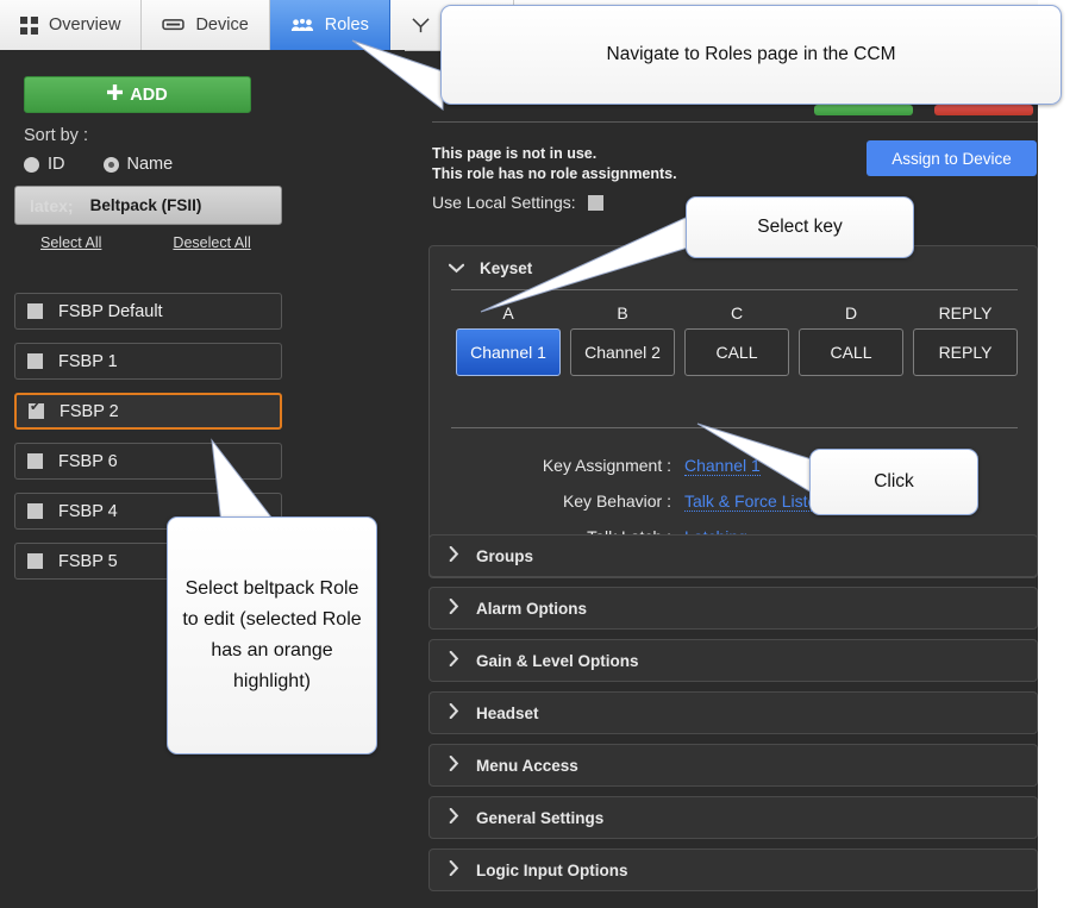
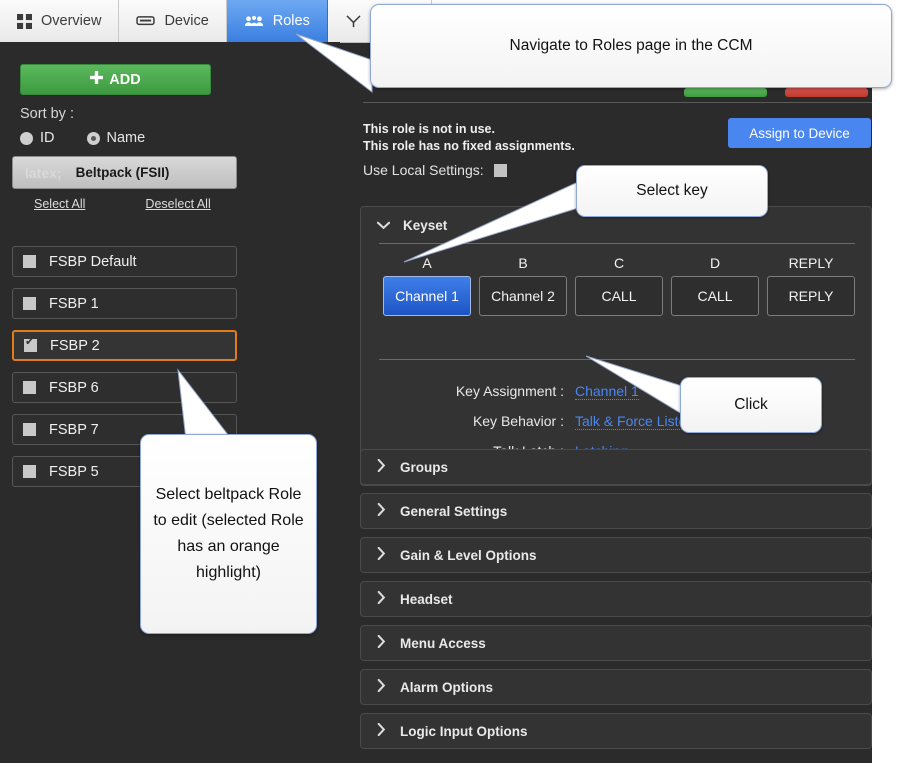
  Overview
  Device
  Roles
  ADD
  Sort by :
  ID
  Name
  Beltpack (FSII)
  Select All
  Deselect All
  FSBP Default
  FSBP 1
  FSBP 2
  FSBP 6
- FSBP 4
+ FSBP 7
  FSBP 5
- This page is not in use.
+ This role is not in use.
- This role has no role assignments.
+ This role has no fixed assignments.
  Use Local Settings:
  Assign to Device
  Keyset
  A
  Channel 1
  B
  Channel 2
  C
  CALL
  D
  CALL
  REPLY
  REPLY
  Key Assignment :
  Channel 1
  Key Behavior :
  Talk & Force List
  Groups
- Alarm Options
+ General Settings
  Gain & Level Options
  Headset
  Menu Access
- General Settings
+ Alarm Options
  Logic Input Options
  Navigate to Roles page in the CCM
  Select key
  Click
  Select beltpack Role to edit (selected Role has an orange highlight)
